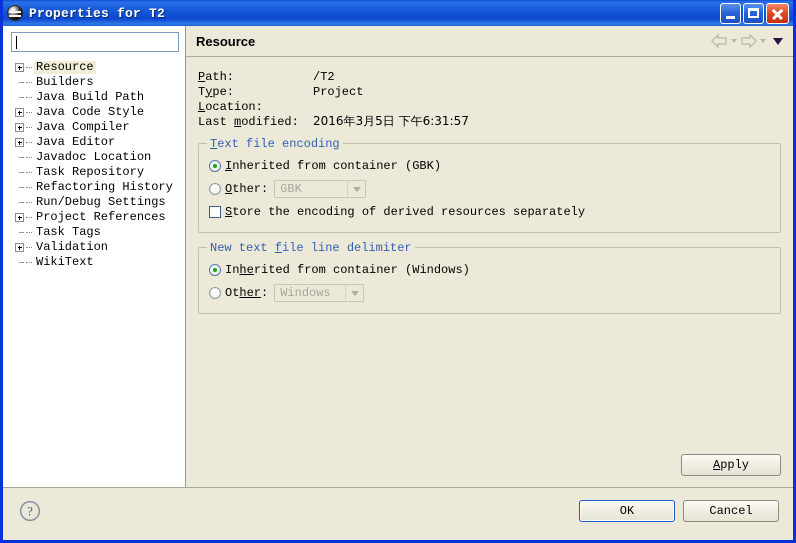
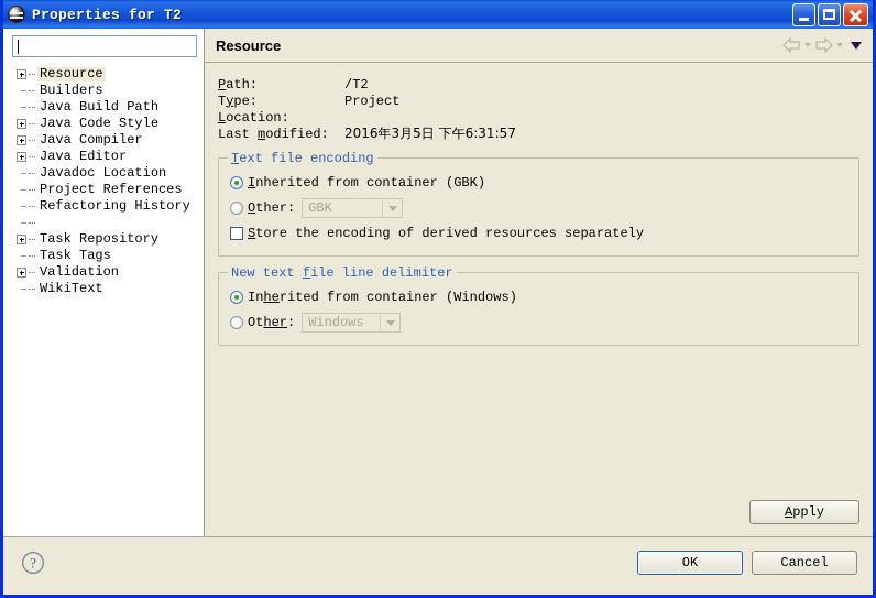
  Properties for T2
  Resource
  Builders
  Java Build Path
  Java Code Style
  Java Compiler
  Java Editor
  Javadoc Location
- Task Repository
+ Project References
  Refactoring History
- Run/Debug Settings
- Project References
+ Task Repository
  Task Tags
  Validation
  WikiText
  Resource
  Path:
  /T2
  Type:
  Project
  Location:
  Last modified:
  2016年3月5日 下午6:31:57
  Text file encoding
  Inherited from container (GBK)
  Other:
  GBK
  Store the encoding of derived resources separately
  New text file line delimiter
  Inherited from container (Windows)
  Other:
  Windows
  Apply
  ?
  OK
  Cancel
